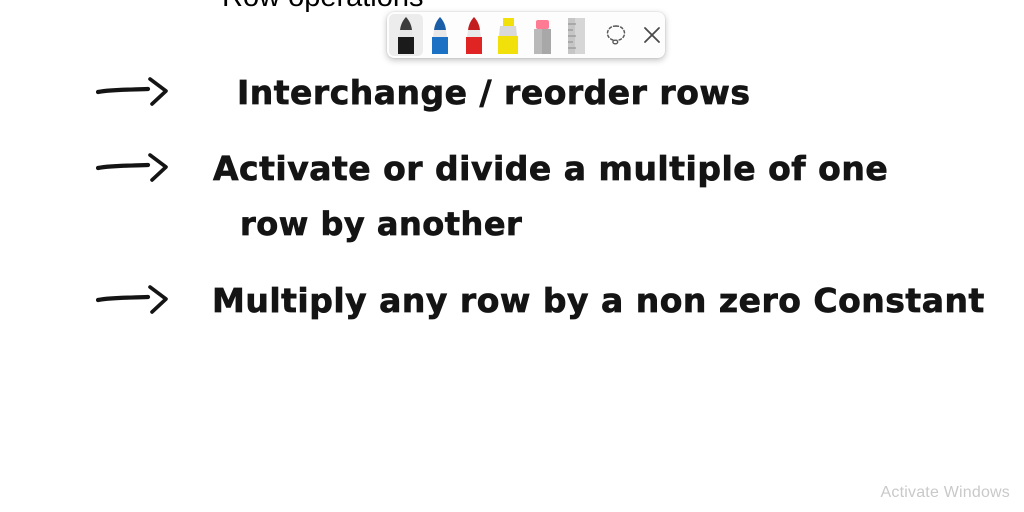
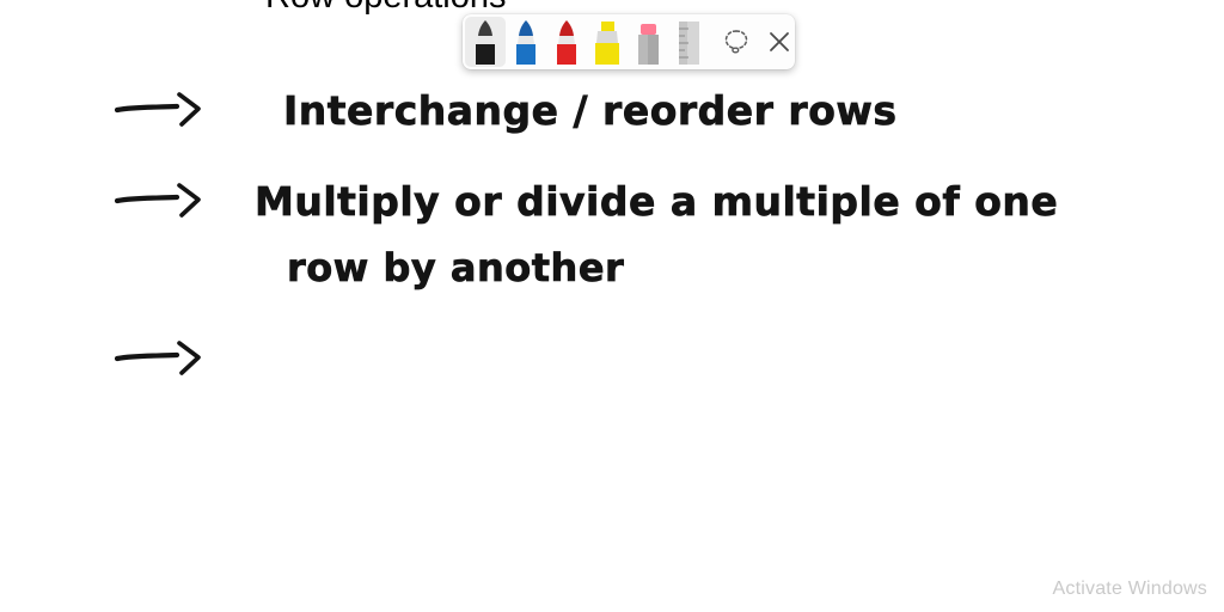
  Interchange / reorder rows
- Activate or divide a multiple of one
+ Multiply or divide a multiple of one
  row by another
- Multiply any row by a non zero Constant
  Activate Windows
